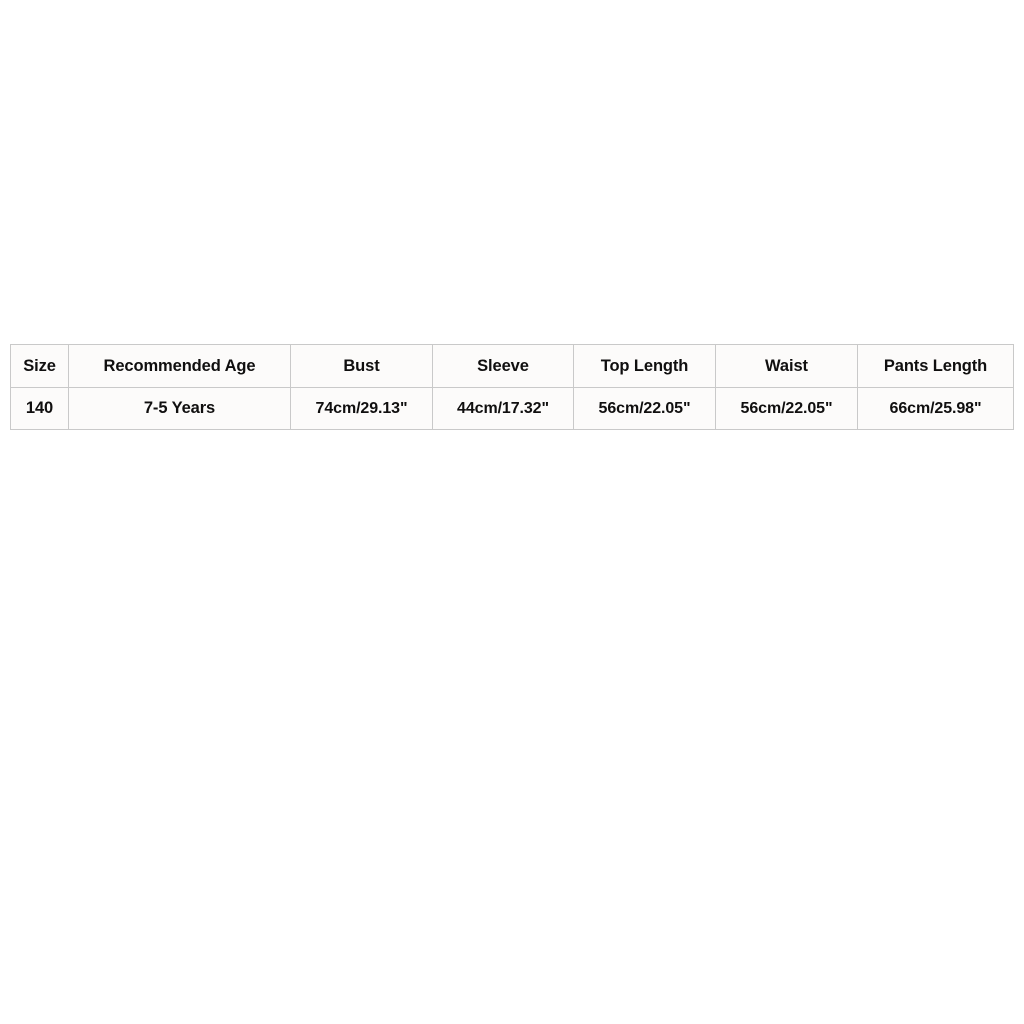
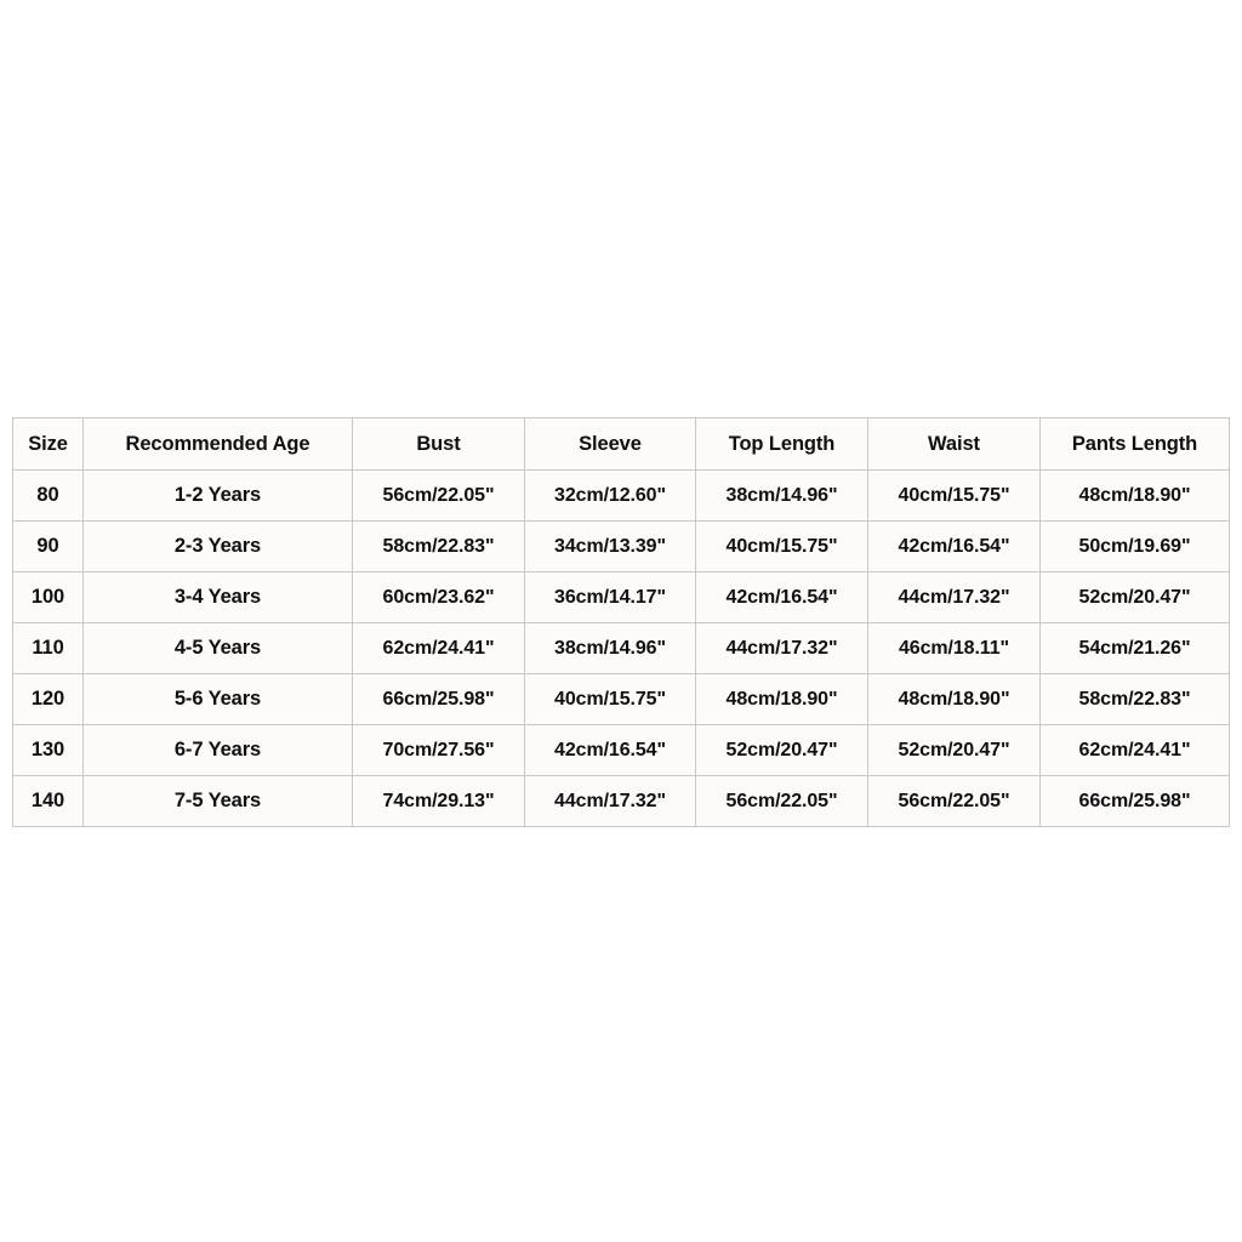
  Size	Recommended Age	Bust	Sleeve	Top Length	Waist	Pants Length
+ 80	1-2 Years	56cm/22.05"	32cm/12.60"	38cm/14.96"	40cm/15.75"	48cm/18.90"
+ 90	2-3 Years	58cm/22.83"	34cm/13.39"	40cm/15.75"	42cm/16.54"	50cm/19.69"
+ 100	3-4 Years	60cm/23.62"	36cm/14.17"	42cm/16.54"	44cm/17.32"	52cm/20.47"
+ 110	4-5 Years	62cm/24.41"	38cm/14.96"	44cm/17.32"	46cm/18.11"	54cm/21.26"
+ 120	5-6 Years	66cm/25.98"	40cm/15.75"	48cm/18.90"	48cm/18.90"	58cm/22.83"
+ 130	6-7 Years	70cm/27.56"	42cm/16.54"	52cm/20.47"	52cm/20.47"	62cm/24.41"
  140	7-5 Years	74cm/29.13"	44cm/17.32"	56cm/22.05"	56cm/22.05"	66cm/25.98"
